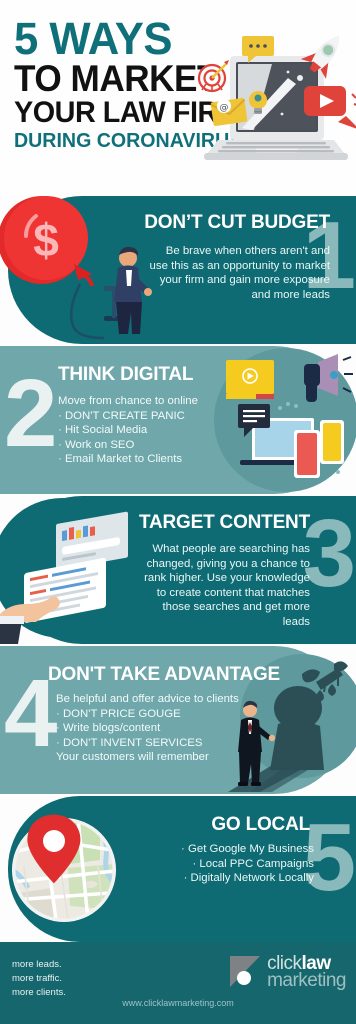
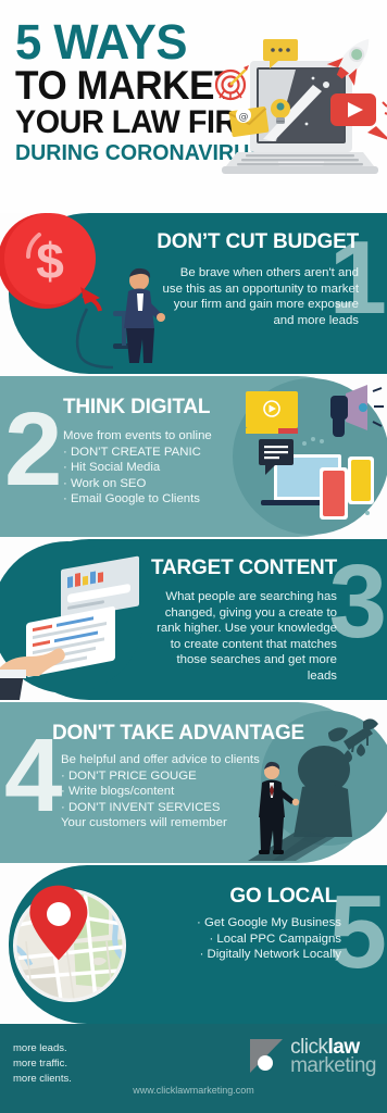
  5 WAYS
  TO MARKE
  YOUR LAW FIR
  DURING CORONAVIR
  @
  $
  1
  DON’T CUT BUDGET
  Be brave when others aren't and use this as an opportunity to market your firm and gain more exposure and more leads
  2
  THINK DIGITAL
- Move from chance to online
+ Move from events to online
  · DON'T CREATE PANIC
  · Hit Social Media
  · Work on SEO
- · Email Market to Clients
+ · Email Google to Clients
  3
  TARGET CONTENT
- What people are searching has changed, giving you a chance to rank higher. Use your knowledge to create content that matches those searches and get more leads
+ What people are searching has changed, giving you a create to rank higher. Use your knowledge to create content that matches those searches and get more leads
  4
  DON'T TAKE ADVANTAGE
  Be helpful and offer advice to clients
  · DON'T PRICE GOUGE
  · Write blogs/content
  · DON'T INVENT SERVICES
  Your customers will remember
  5
  GO LOCAL
  · Get Google My Business
  · Local PPC Campaigns
  · Digitally Network Locally
  more leads.
  more traffic.
  more clients.
  clicklaw
  marketing
  www.clicklawmarketing.com
